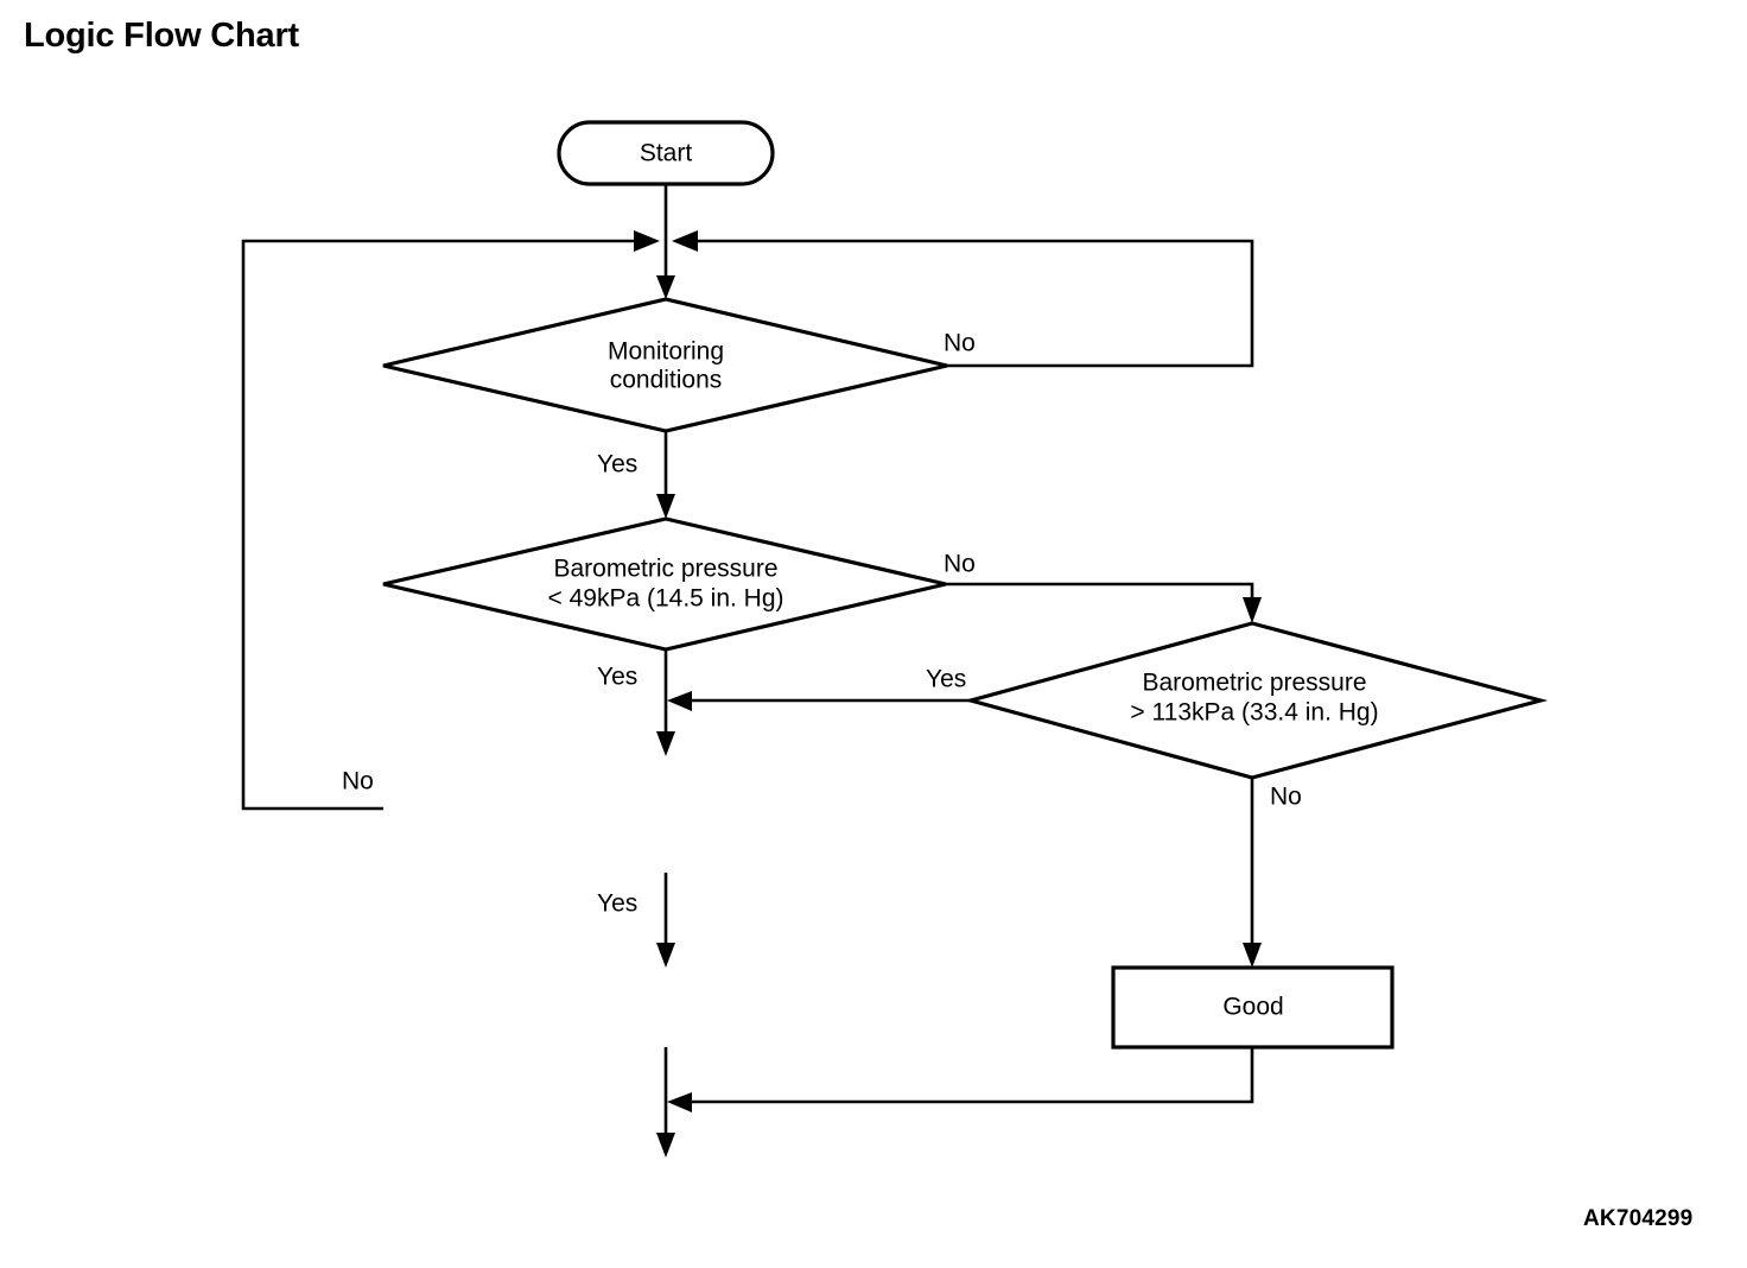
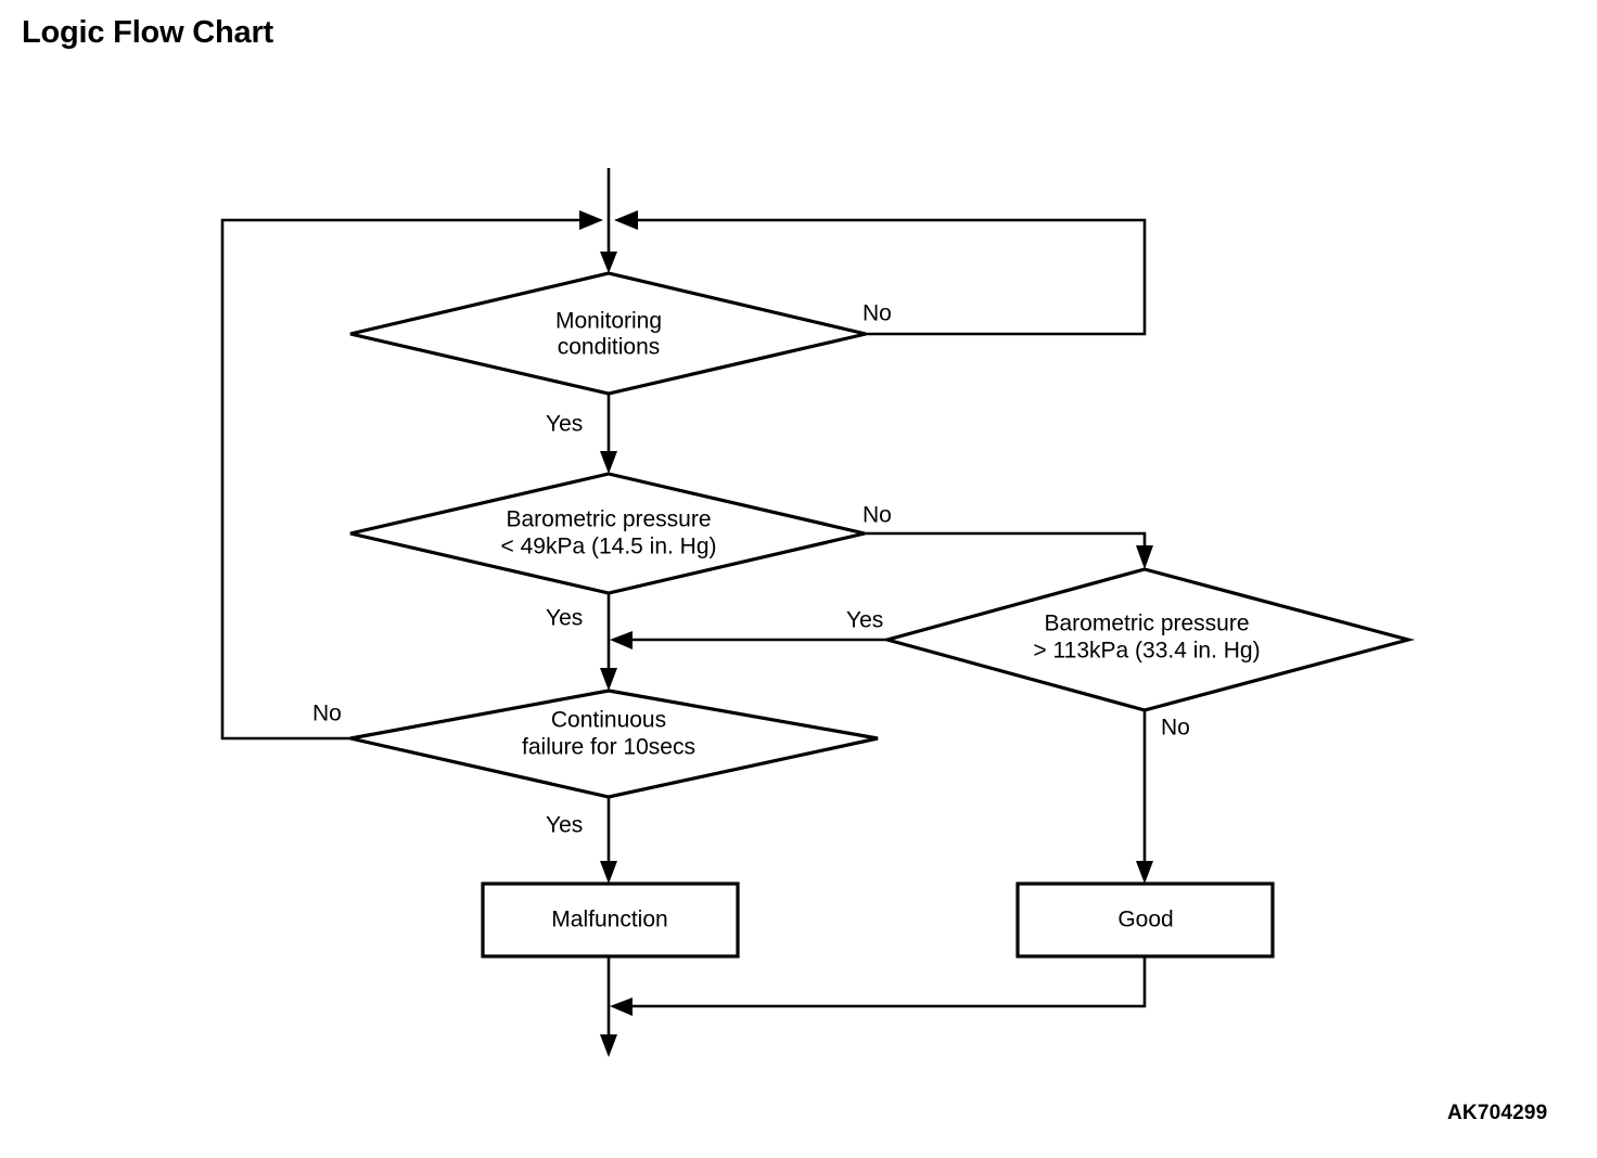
  Logic Flow Chart
- Start
  Monitoring
  conditions
  Barometric pressure
  < 49kPa (14.5 in. Hg)
  Barometric pressure
  > 113kPa (33.4 in. Hg)
+ Continuous
+ failure for 10secs
+ Malfunction
  Good
  No
  Yes
  No
  Yes
  Yes
  No
  No
  Yes
  AK704299
